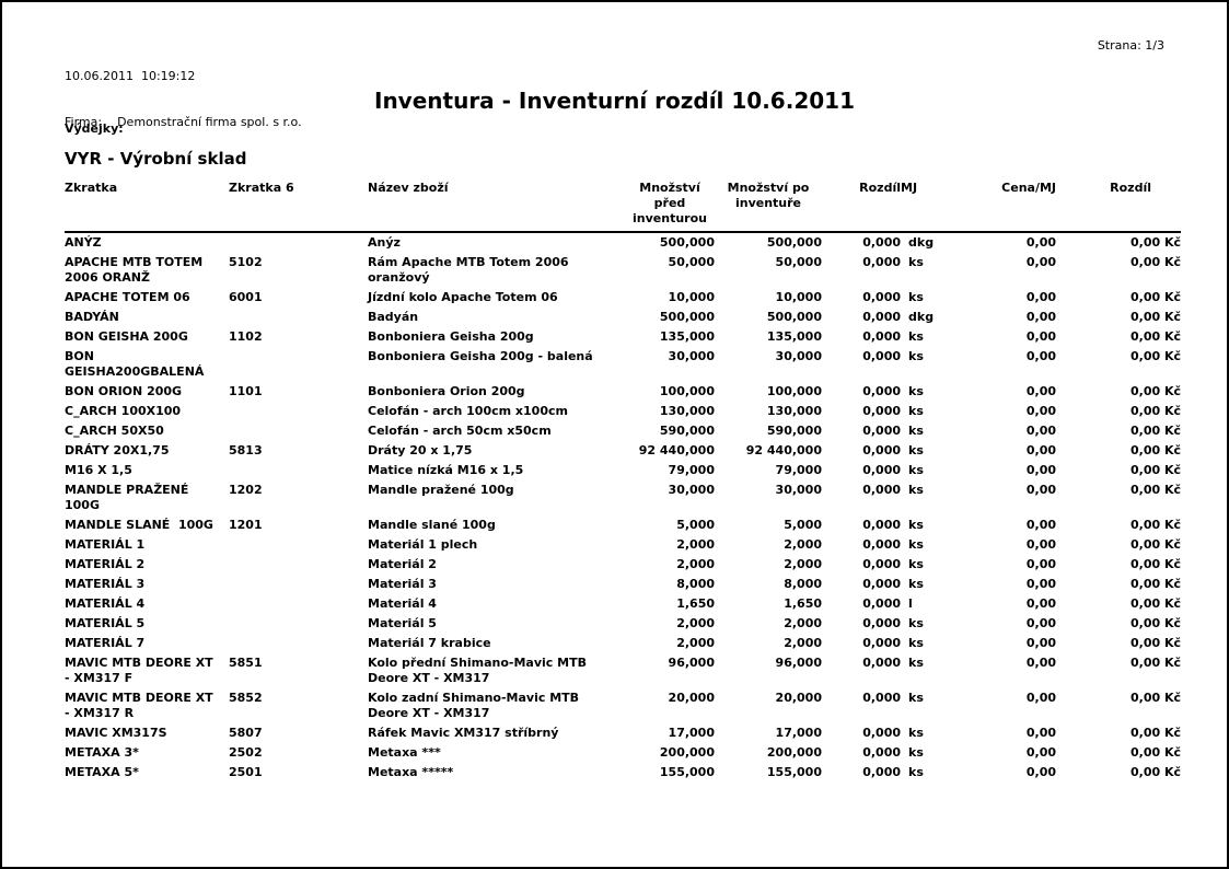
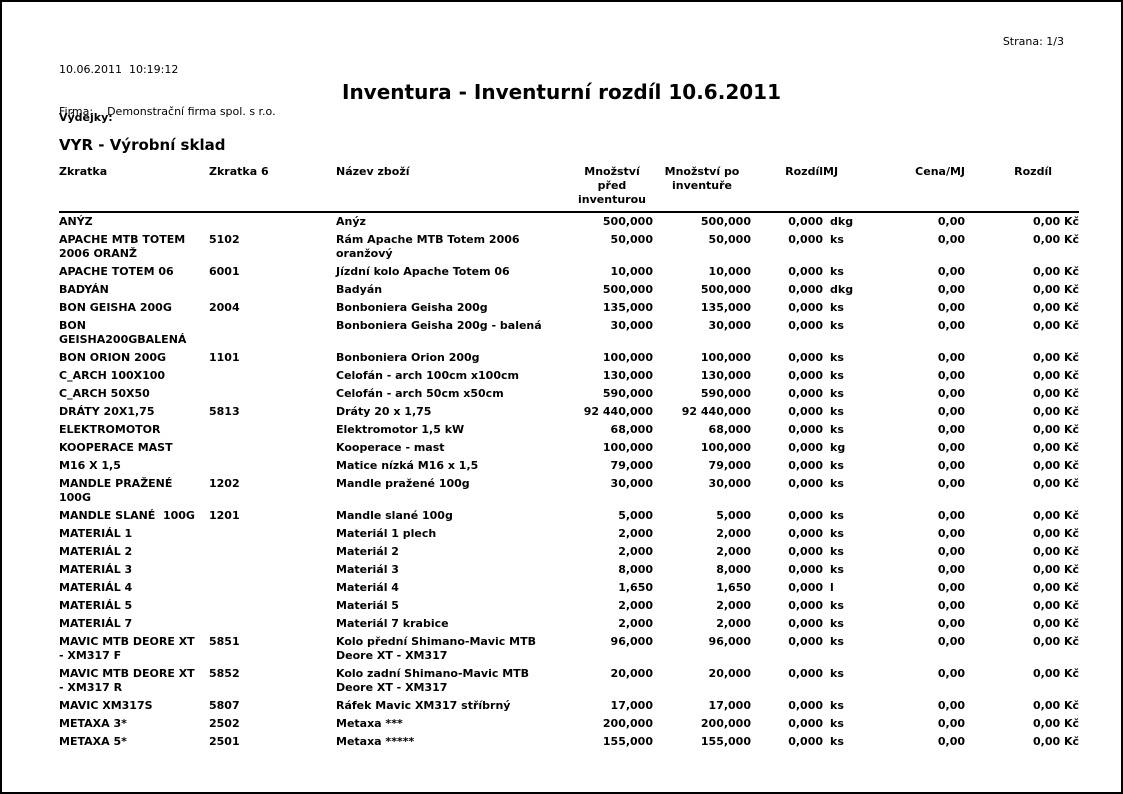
  10.06.2011 10:19:12
  Firma:
  Demonstrační firma spol. s r.o.
  Strana: 1/3
  Inventura - Inventurní rozdíl 10.6.2011
  Výdejky:
  VYR - Výrobní sklad
  Zkratka	Zkratka 6	Název zboží	Množství před inventurou	Množství po inventuře	Rozdíl	MJ	Cena/MJ	Rozdíl
  ANÝZ		Anýz	500,000	500,000	0,000	dkg	0,00	0,00 Kč
  APACHE MTB TOTEM 2006 ORANŽ	5102	Rám Apache MTB Totem 2006 oranžový	50,000	50,000	0,000	ks	0,00	0,00 Kč
  APACHE TOTEM 06	6001	Jízdní kolo Apache Totem 06	10,000	10,000	0,000	ks	0,00	0,00 Kč
  BADYÁN		Badyán	500,000	500,000	0,000	dkg	0,00	0,00 Kč
- BON GEISHA 200G	1102	Bonboniera Geisha 200g	135,000	135,000	0,000	ks	0,00	0,00 Kč
+ BON GEISHA 200G	2004	Bonboniera Geisha 200g	135,000	135,000	0,000	ks	0,00	0,00 Kč
  BON GEISHA200GBALENÁ		Bonboniera Geisha 200g - balená	30,000	30,000	0,000	ks	0,00	0,00 Kč
  BON ORION 200G	1101	Bonboniera Orion 200g	100,000	100,000	0,000	ks	0,00	0,00 Kč
  C_ARCH 100X100		Celofán - arch 100cm x100cm	130,000	130,000	0,000	ks	0,00	0,00 Kč
  C_ARCH 50X50		Celofán - arch 50cm x50cm	590,000	590,000	0,000	ks	0,00	0,00 Kč
  DRÁTY 20X1,75	5813	Dráty 20 x 1,75	92 440,000	92 440,000	0,000	ks	0,00	0,00 Kč
+ ELEKTROMOTOR		Elektromotor 1,5 kW	68,000	68,000	0,000	ks	0,00	0,00 Kč
+ KOOPERACE MAST		Kooperace - mast	100,000	100,000	0,000	kg	0,00	0,00 Kč
  M16 X 1,5		Matice nízká M16 x 1,5	79,000	79,000	0,000	ks	0,00	0,00 Kč
  MANDLE PRAŽENÉ 100G	1202	Mandle pražené 100g	30,000	30,000	0,000	ks	0,00	0,00 Kč
  MANDLE SLANÉ 100G	1201	Mandle slané 100g	5,000	5,000	0,000	ks	0,00	0,00 Kč
  MATERIÁL 1		Materiál 1 plech	2,000	2,000	0,000	ks	0,00	0,00 Kč
  MATERIÁL 2		Materiál 2	2,000	2,000	0,000	ks	0,00	0,00 Kč
  MATERIÁL 3		Materiál 3	8,000	8,000	0,000	ks	0,00	0,00 Kč
  MATERIÁL 4		Materiál 4	1,650	1,650	0,000	l	0,00	0,00 Kč
  MATERIÁL 5		Materiál 5	2,000	2,000	0,000	ks	0,00	0,00 Kč
  MATERIÁL 7		Materiál 7 krabice	2,000	2,000	0,000	ks	0,00	0,00 Kč
  MAVIC MTB DEORE XT - XM317 F	5851	Kolo přední Shimano-Mavic MTB Deore XT - XM317	96,000	96,000	0,000	ks	0,00	0,00 Kč
  MAVIC MTB DEORE XT - XM317 R	5852	Kolo zadní Shimano-Mavic MTB Deore XT - XM317	20,000	20,000	0,000	ks	0,00	0,00 Kč
  MAVIC XM317S	5807	Ráfek Mavic XM317 stříbrný	17,000	17,000	0,000	ks	0,00	0,00 Kč
  METAXA 3*	2502	Metaxa ***	200,000	200,000	0,000	ks	0,00	0,00 Kč
  METAXA 5*	2501	Metaxa *****	155,000	155,000	0,000	ks	0,00	0,00 Kč
